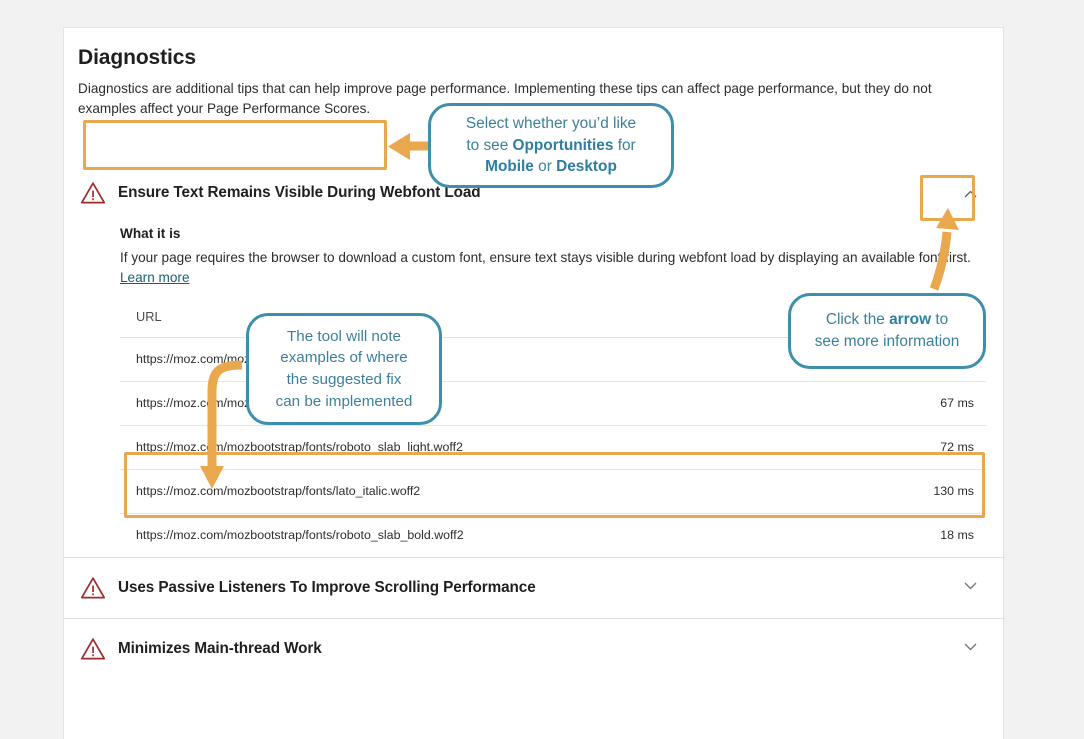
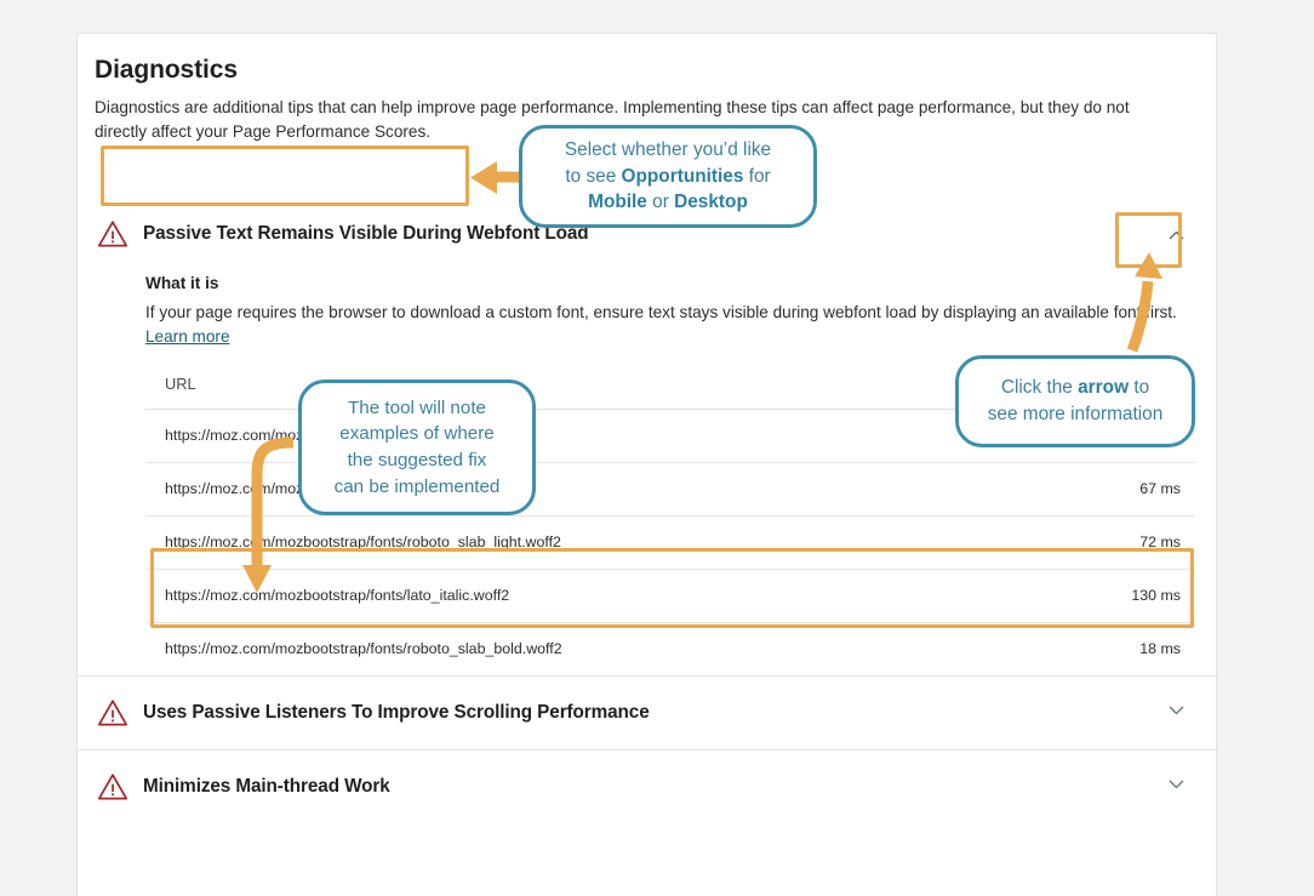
  Diagnostics
- Diagnostics are additional tips that can help improve page performance. Implementing these tips can affect page performance, but they do not examples affect your Page Performance Scores.
+ Diagnostics are additional tips that can help improve page performance. Implementing these tips can affect page performance, but they do not directly affect your Page Performance Scores.
- Ensure Text Remains Visible During Webfont Load
+ Passive Text Remains Visible During Webfont Load
  What it is
  If your page requires the browser to download a custom font, ensure text stays visible during webfont load by displaying an available fonirst. Learn more
  URL
  67 ms
  https://moz.cm/mozbootstrap/fonts/roboto_slab_light.woff2
  72 ms
  https://moz.com/mozbootstrap/fonts/lato_italic.woff2
  130 ms
  https://moz.com/mozbootstrap/fonts/roboto_slab_bold.woff2
  18 ms
  Uses Passive Listeners To Improve Scrolling Performance
  Minimizes Main-thread Work
  Select whether you’d like
  to see Opportunities for
  Mobile or Desktop
  The tool will note
  examples of where
  the suggested fix
  can be implemented
  Click the arrow to
  see more information
